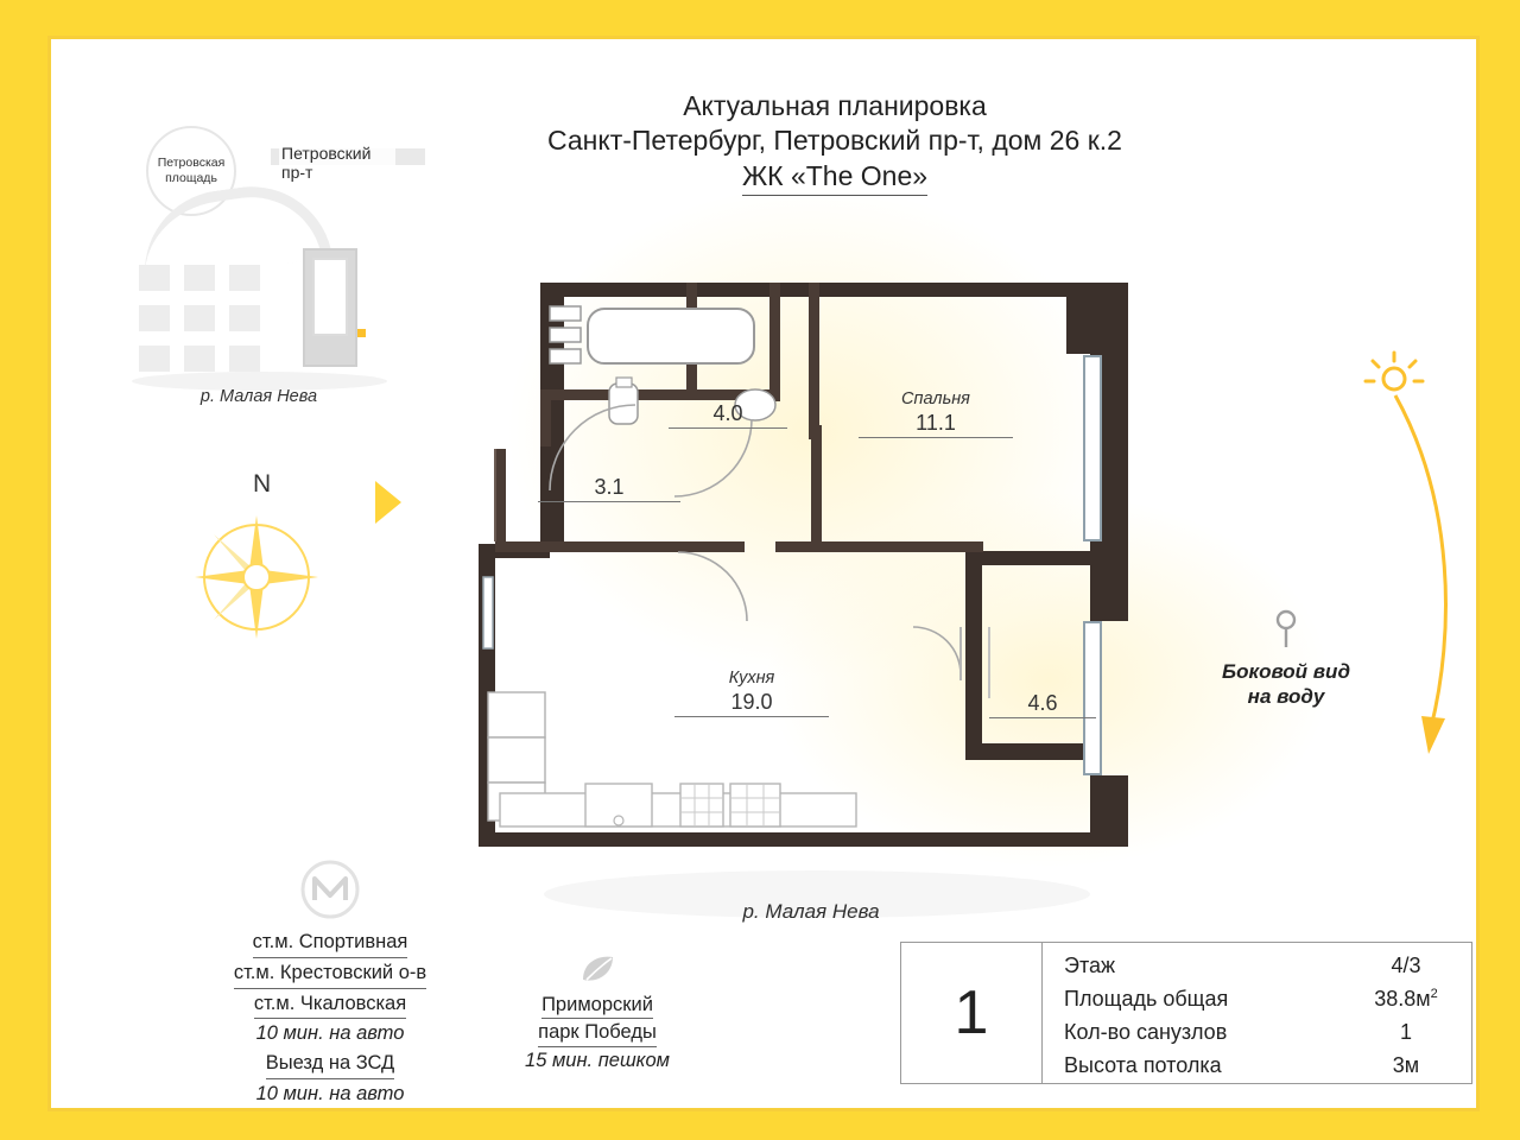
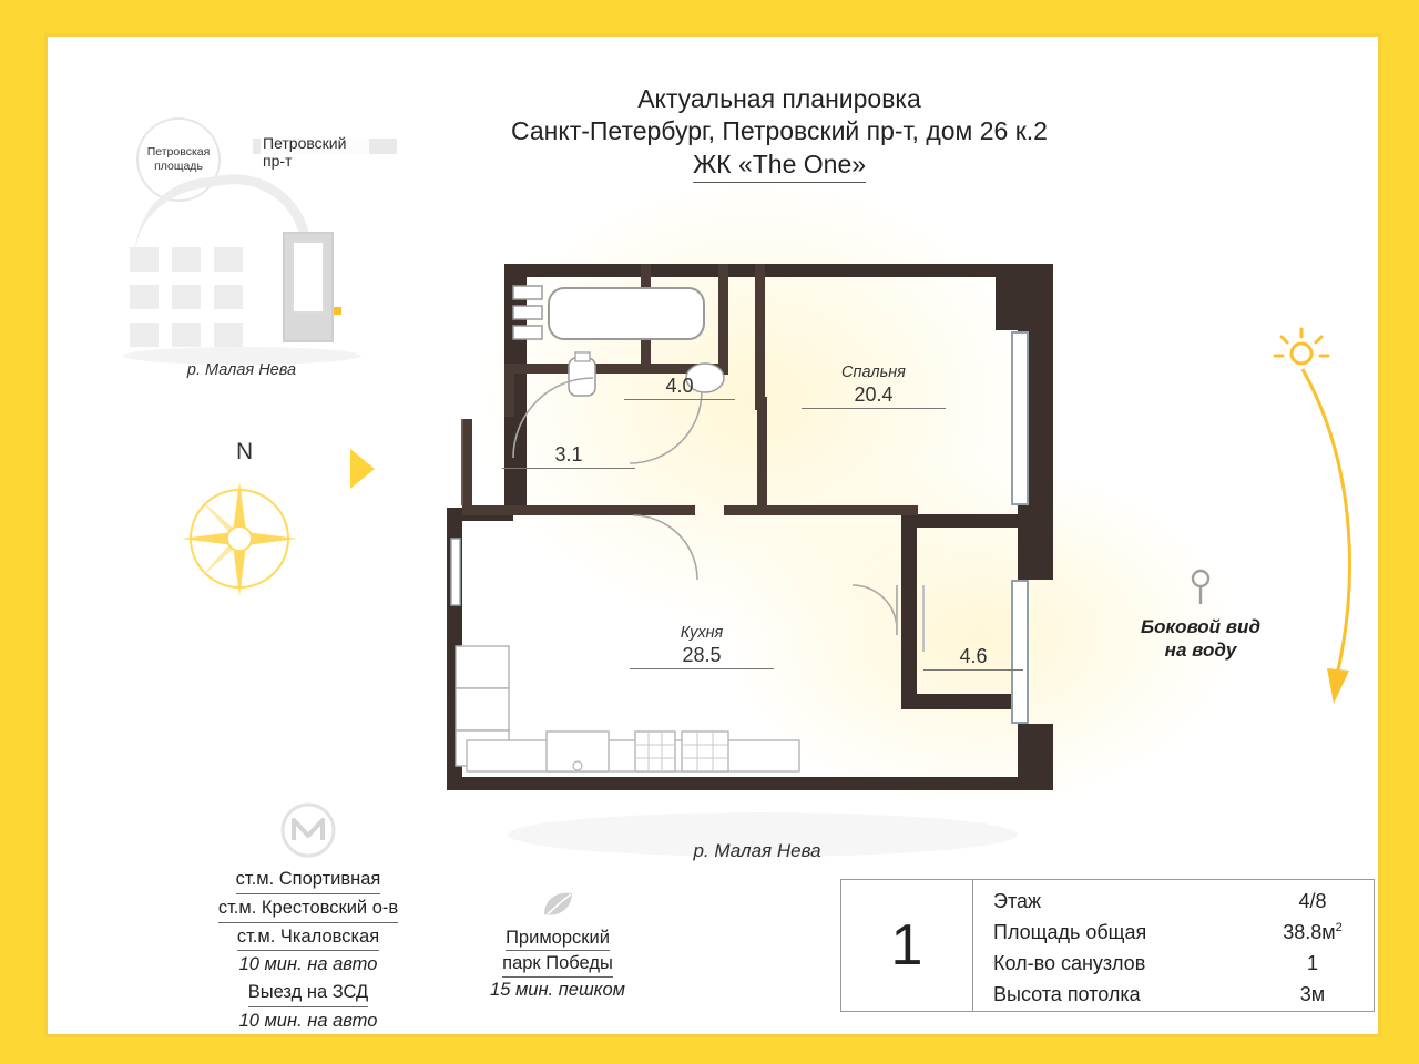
  Актуальная планировка
  Санкт-Петербург, Петровский пр-т, дом 26 к.2
  ЖК «The One»
  Петровский пр-т
  Петровская площадь
  р. Малая Нева
  N
  4.0
  3.1
  Спальня
- 11.1
+ 20.4
  Кухня
- 19.0
+ 28.5
  4.6
  р. Малая Нева
  Боковой вид
  на воду
  ст.м. Спортивная
  ст.м. Крестовский о-в
  ст.м. Чкаловская
  10 мин. на авто
  Выезд на ЗСД
  10 мин. на авто
  Приморский
  парк Победы
  15 мин. пешком
  1
  Этаж
- 4/3
+ 4/8
  Площадь общая
  38.8м2
  Кол-во санузлов
  1
  Высота потолка
  3м
